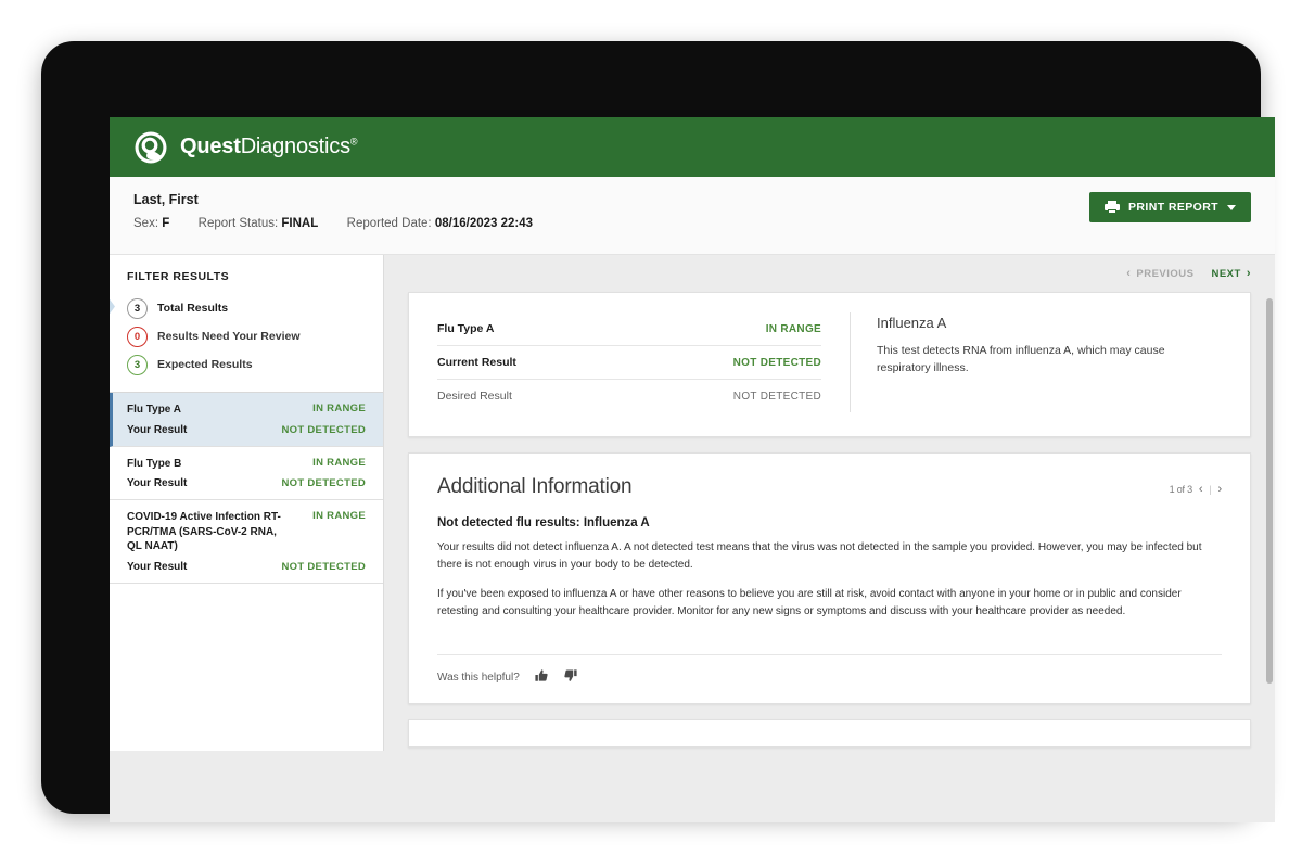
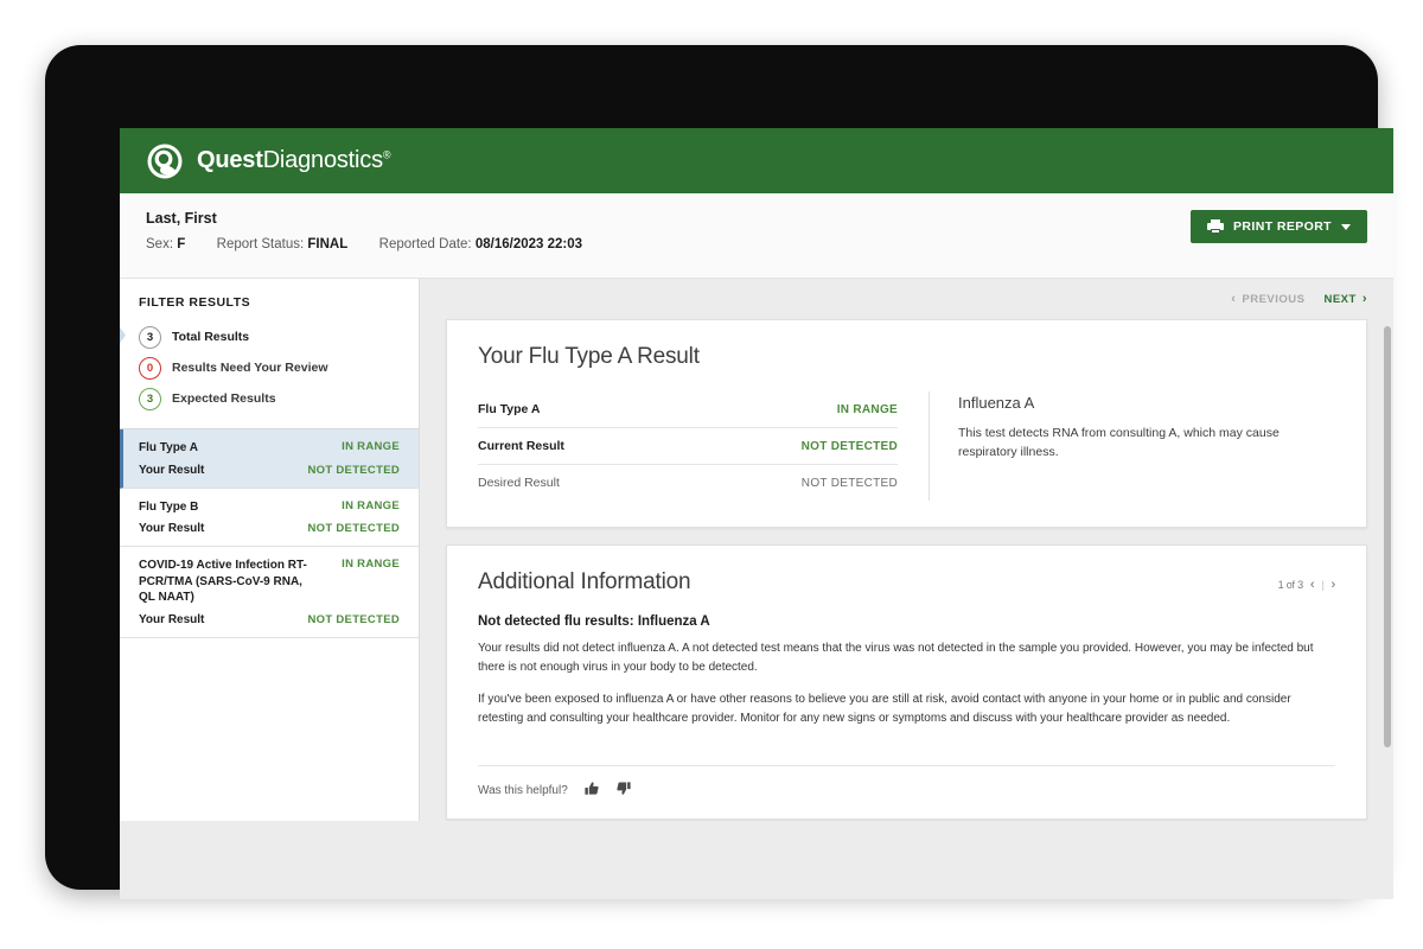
  QuestDiagnostics®
  Last, First
- Sex: F Report Status: FINAL Reported Date: 08/16/2023 22:43
+ Sex: F Report Status: FINAL Reported Date: 08/16/2023 22:03
  PRINT REPORT
  FILTER RESULTS
  3
  Total Results
  0
  Results Need Your Review
  3
  Expected Results
  Flu Type A
  IN RANGE
  Your Result
  NOT DETECTED
  Flu Type B
  IN RANGE
  Your Result
  NOT DETECTED
- COVID-19 Active Infection RT-PCR/TMA (SARS-CoV-2 RNA, QL NAAT)
+ COVID-19 Active Infection RT-PCR/TMA (SARS-CoV-9 RNA, QL NAAT)
  IN RANGE
  Your Result
  NOT DETECTED
  ‹
  PREVIOUS
  NEXT
  ›
+ Your Flu Type A Result
  Flu Type A
  IN RANGE
  Current Result
  NOT DETECTED
  Desired Result
  NOT DETECTED
  Influenza A
- This test detects RNA from influenza A, which may cause respiratory illness.
+ This test detects RNA from consulting A, which may cause respiratory illness.
  Additional Information
  1 of 3
  ‹
  |
  ›
  Not detected flu results: Influenza A
  Your results did not detect influenza A. A not detected test means that the virus was not detected in the sample you provided. However, you may be infected but there is not enough virus in your body to be detected.
  If you've been exposed to influenza A or have other reasons to believe you are still at risk, avoid contact with anyone in your home or in public and consider retesting and consulting your healthcare provider. Monitor for any new signs or symptoms and discuss with your healthcare provider as needed.
  Was this helpful?
